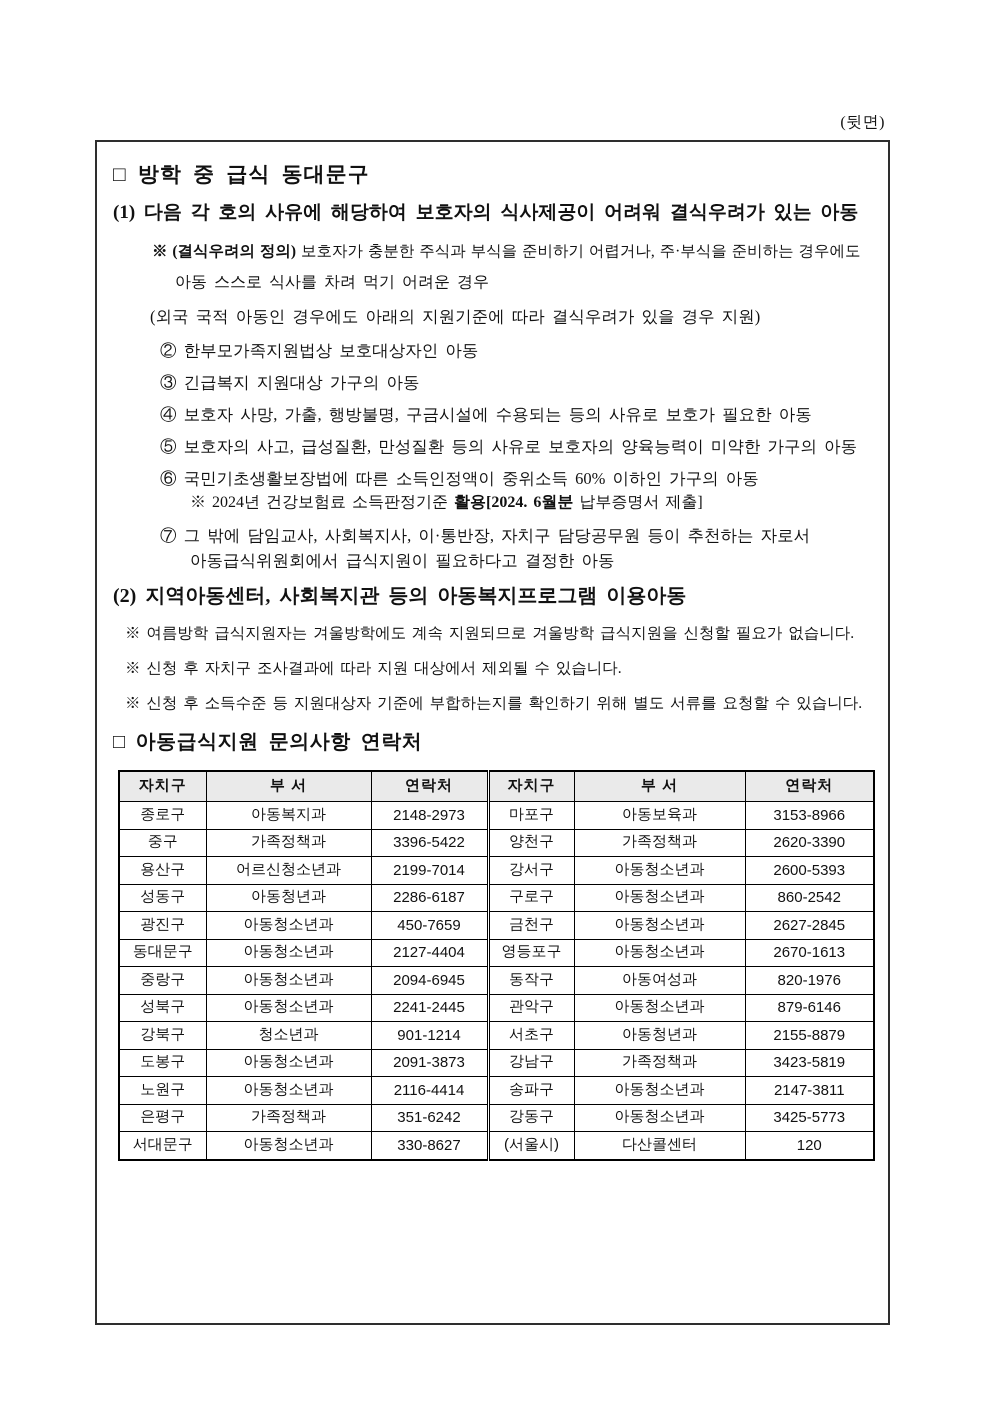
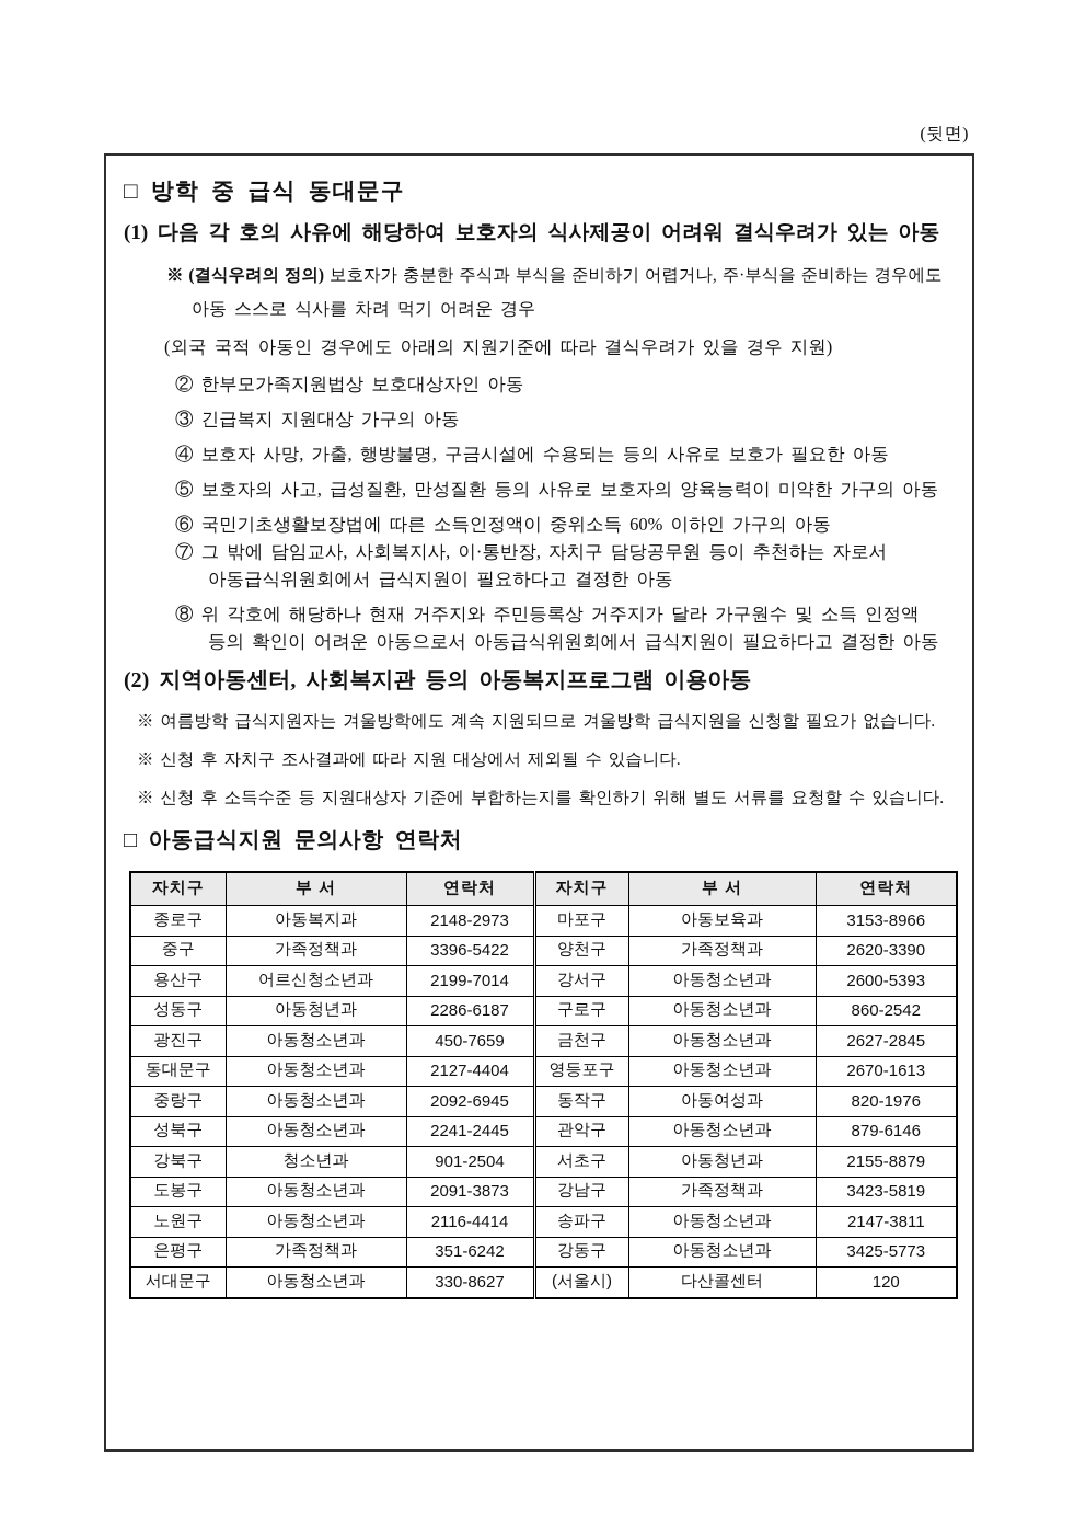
  (뒷면)
  □ 방학 중 급식 동대문구
  (1) 다음 각 호의 사유에 해당하여 보호자의 식사제공이 어려워 결식우려가 있는 아동
  ※ (결식우려의 정의) 보호자가 충분한 주식과 부식을 준비하기 어렵거나, 주·부식을 준비하는 경우에도
  아동 스스로 식사를 차려 먹기 어려운 경우
  (외국 국적 아동인 경우에도 아래의 지원기준에 따라 결식우려가 있을 경우 지원)
  ② 한부모가족지원법상 보호대상자인 아동
  ③ 긴급복지 지원대상 가구의 아동
  ④ 보호자 사망, 가출, 행방불명, 구금시설에 수용되는 등의 사유로 보호가 필요한 아동
  ⑤ 보호자의 사고, 급성질환, 만성질환 등의 사유로 보호자의 양육능력이 미약한 가구의 아동
  ⑥ 국민기초생활보장법에 따른 소득인정액이 중위소득 60% 이하인 가구의 아동
- ※ 2024년 건강보험료 소득판정기준 활용[2024. 6월분 납부증명서 제출]
  ⑦ 그 밖에 담임교사, 사회복지사, 이·통반장, 자치구 담당공무원 등이 추천하는 자로서
  아동급식위원회에서 급식지원이 필요하다고 결정한 아동
+ ⑧ 위 각호에 해당하나 현재 거주지와 주민등록상 거주지가 달라 가구원수 및 소득 인정액
+ 등의 확인이 어려운 아동으로서 아동급식위원회에서 급식지원이 필요하다고 결정한 아동
  (2) 지역아동센터, 사회복지관 등의 아동복지프로그램 이용아동
  ※ 여름방학 급식지원자는 겨울방학에도 계속 지원되므로 겨울방학 급식지원을 신청할 필요가 없습니다.
  ※ 신청 후 자치구 조사결과에 따라 지원 대상에서 제외될 수 있습니다.
  ※ 신청 후 소득수준 등 지원대상자 기준에 부합하는지를 확인하기 위해 별도 서류를 요청할 수 있습니다.
  □ 아동급식지원 문의사항 연락처
  자치구	부 서	연락처	자치구	부 서	연락처
  종로구	아동복지과	2148-2973	마포구	아동보육과	3153-8966
  중구	가족정책과	3396-5422	양천구	가족정책과	2620-3390
  용산구	어르신청소년과	2199-7014	강서구	아동청소년과	2600-5393
  성동구	아동청년과	2286-6187	구로구	아동청소년과	860-2542
  광진구	아동청소년과	450-7659	금천구	아동청소년과	2627-2845
  동대문구	아동청소년과	2127-4404	영등포구	아동청소년과	2670-1613
- 중랑구	아동청소년과	2094-6945	동작구	아동여성과	820-1976
+ 중랑구	아동청소년과	2092-6945	동작구	아동여성과	820-1976
  성북구	아동청소년과	2241-2445	관악구	아동청소년과	879-6146
- 강북구	청소년과	901-1214	서초구	아동청년과	2155-8879
+ 강북구	청소년과	901-2504	서초구	아동청년과	2155-8879
  도봉구	아동청소년과	2091-3873	강남구	가족정책과	3423-5819
  노원구	아동청소년과	2116-4414	송파구	아동청소년과	2147-3811
  은평구	가족정책과	351-6242	강동구	아동청소년과	3425-5773
  서대문구	아동청소년과	330-8627	(서울시)	다산콜센터	120
